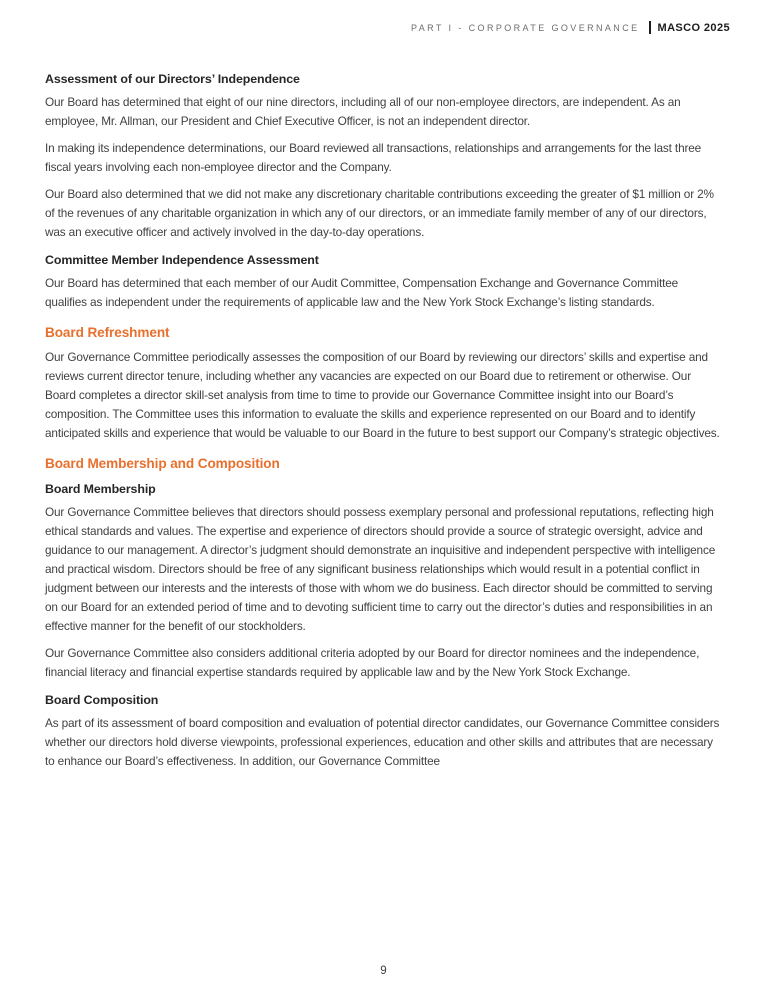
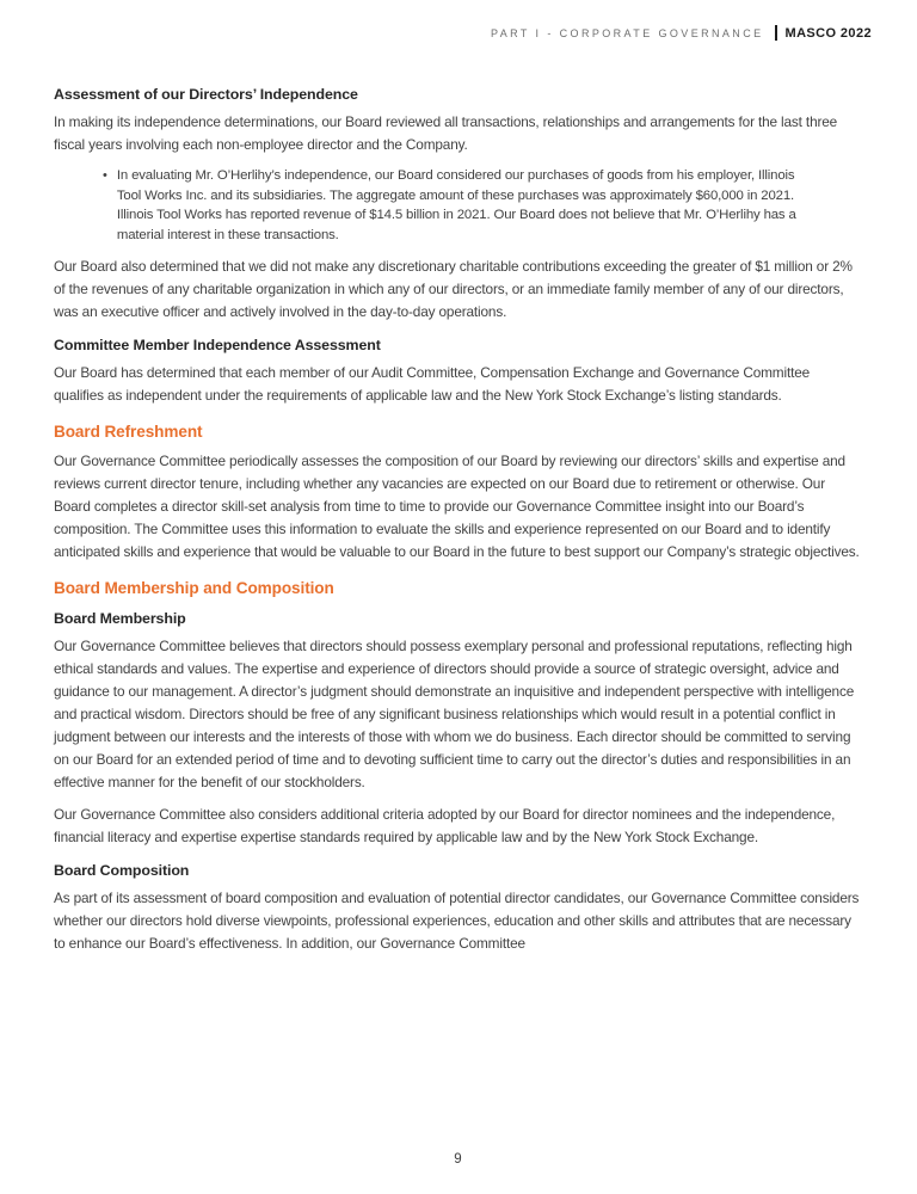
  PART I - CORPORATE GOVERNANCE
- MASCO 2025
+ MASCO 2022
  Assessment of our Directors’ Independence
- Our Board has determined that eight of our nine directors, including all of our non-employee directors, are independent. As an employee, Mr. Allman, our President and Chief Executive Officer, is not an independent director.
  In making its independence determinations, our Board reviewed all transactions, relationships and arrangements for the last three fiscal years involving each non-employee director and the Company.
+ •
+ In evaluating Mr. O’Herlihy’s independence, our Board considered our purchases of goods from his employer, Illinois Tool Works Inc. and its subsidiaries. The aggregate amount of these purchases was approximately $60,000 in 2021. Illinois Tool Works has reported revenue of $14.5 billion in 2021. Our Board does not believe that Mr. O’Herlihy has a material interest in these transactions.
  Our Board also determined that we did not make any discretionary charitable contributions exceeding the greater of $1 million or 2% of the revenues of any charitable organization in which any of our directors, or an immediate family member of any of our directors, was an executive officer and actively involved in the day-to-day operations.
  Committee Member Independence Assessment
  Our Board has determined that each member of our Audit Committee, Compensation Exchange and Governance Committee qualifies as independent under the requirements of applicable law and the New York Stock Exchange’s listing standards.
  Board Refreshment
  Our Governance Committee periodically assesses the composition of our Board by reviewing our directors’ skills and expertise and reviews current director tenure, including whether any vacancies are expected on our Board due to retirement or otherwise. Our Board completes a director skill-set analysis from time to time to provide our Governance Committee insight into our Board’s composition. The Committee uses this information to evaluate the skills and experience represented on our Board and to identify anticipated skills and experience that would be valuable to our Board in the future to best support our Company’s strategic objectives.
  Board Membership and Composition
  Board Membership
  Our Governance Committee believes that directors should possess exemplary personal and professional reputations, reflecting high ethical standards and values. The expertise and experience of directors should provide a source of strategic oversight, advice and guidance to our management. A director’s judgment should demonstrate an inquisitive and independent perspective with intelligence and practical wisdom. Directors should be free of any significant business relationships which would result in a potential conflict in judgment between our interests and the interests of those with whom we do business. Each director should be committed to serving on our Board for an extended period of time and to devoting sufficient time to carry out the director’s duties and responsibilities in an effective manner for the benefit of our stockholders.
- Our Governance Committee also considers additional criteria adopted by our Board for director nominees and the independence, financial literacy and financial expertise standards required by applicable law and by the New York Stock Exchange.
+ Our Governance Committee also considers additional criteria adopted by our Board for director nominees and the independence, financial literacy and expertise expertise standards required by applicable law and by the New York Stock Exchange.
  Board Composition
  As part of its assessment of board composition and evaluation of potential director candidates, our Governance Committee considers whether our directors hold diverse viewpoints, professional experiences, education and other skills and attributes that are necessary to enhance our Board’s effectiveness. In addition, our Governance Committee
  9
